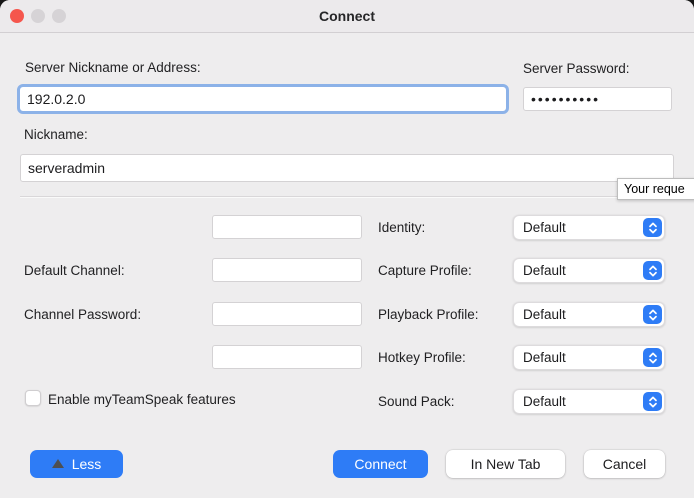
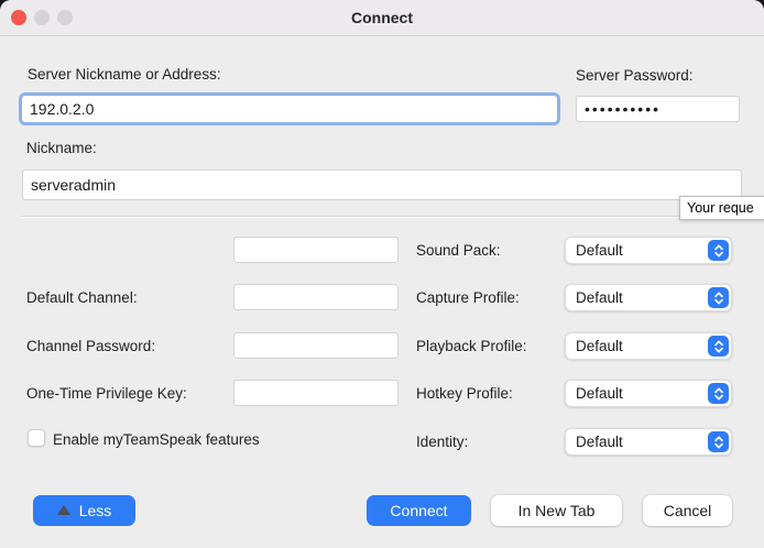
  Connect
  Server Nickname or Address:
  192.0.2.0
  Server Password:
  ••••••••••
  Nickname:
  serveradmin
  Your reque
  Default Channel:
  Channel Password:
+ One-Time Privilege Key:
  Enable myTeamSpeak features
- Identity:
+ Sound Pack:
  Default
  Capture Profile:
  Default
  Playback Profile:
  Default
  Hotkey Profile:
  Default
- Sound Pack:
+ Identity:
  Default
  Less
  Connect
  In New Tab
  Cancel
